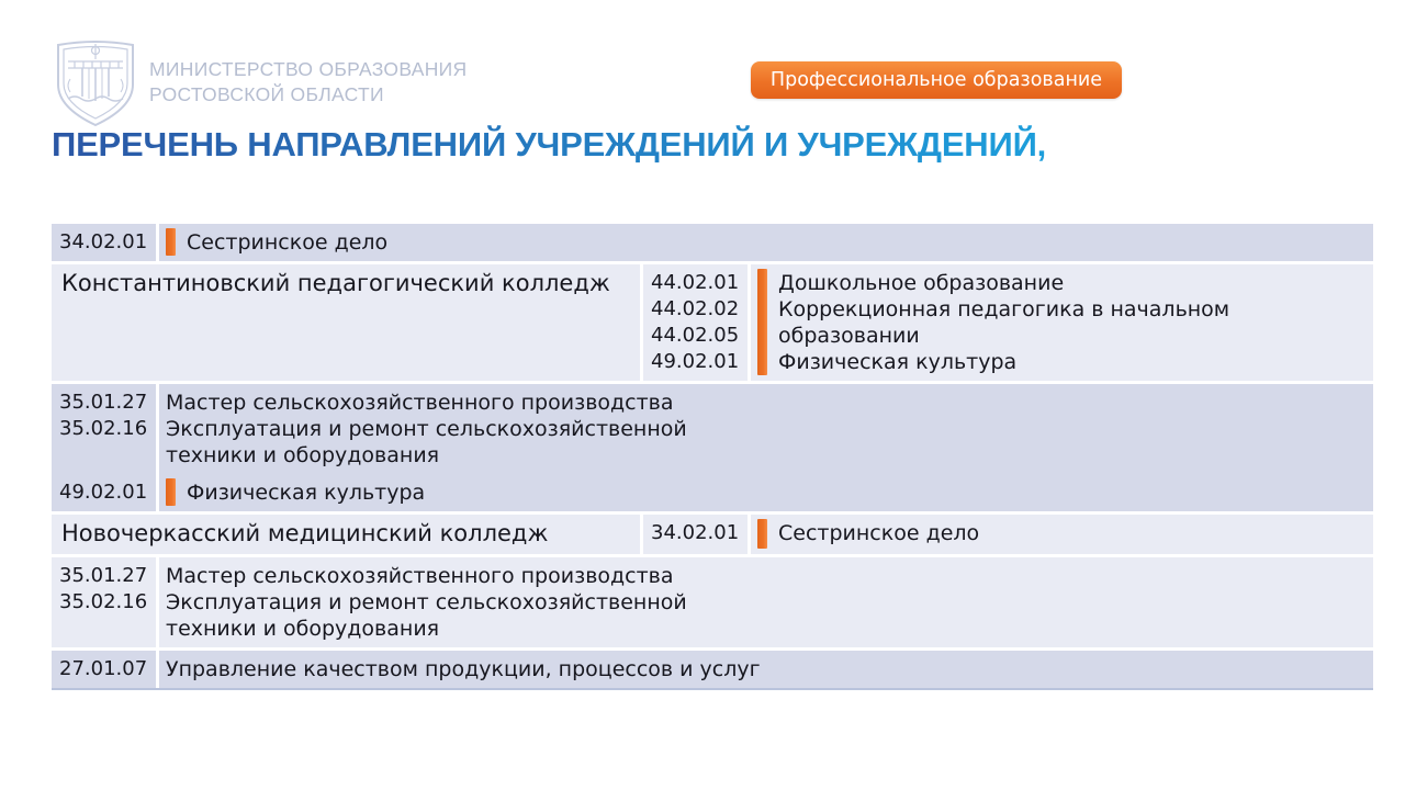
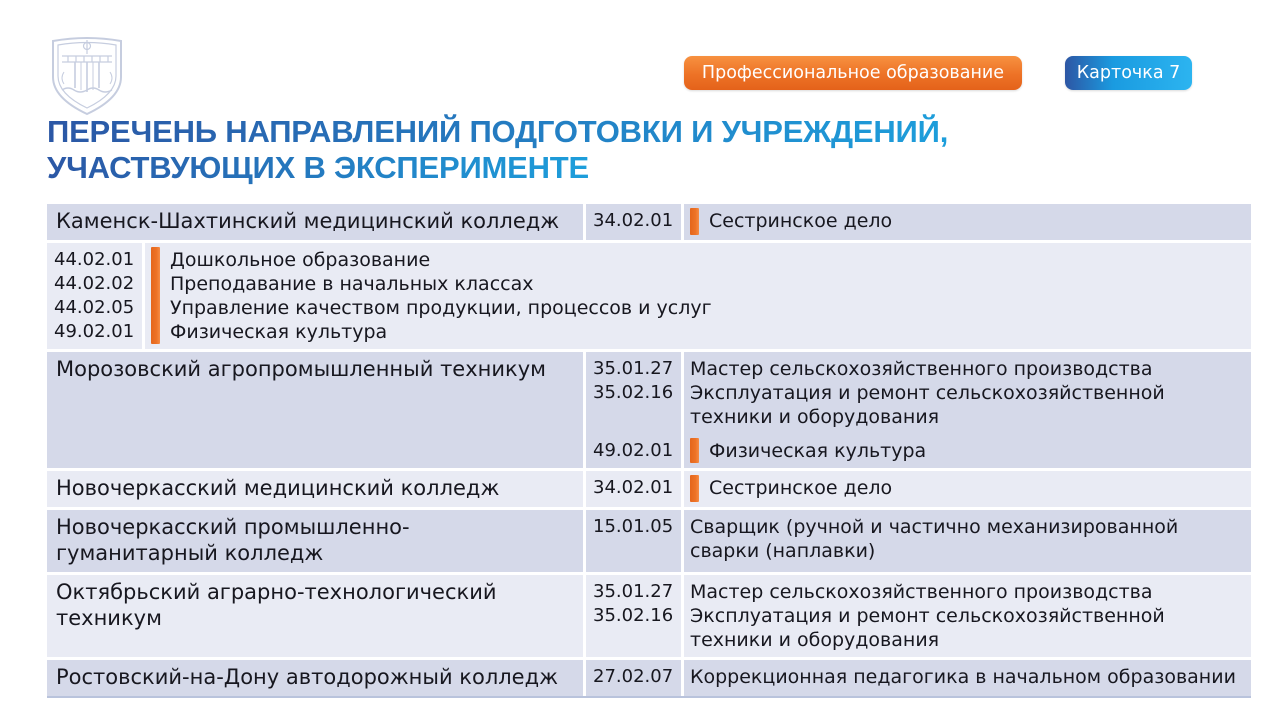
- МИНИСТЕРСТВО ОБРАЗОВАНИЯ
- РОСТОВСКОЙ ОБЛАСТИ
  Профессиональное образование
+ Карточка 7
- ПЕРЕЧЕНЬ НАПРАВЛЕНИЙ УЧРЕЖДЕНИЙ И УЧРЕЖДЕНИЙ,
+ ПЕРЕЧЕНЬ НАПРАВЛЕНИЙ ПОДГОТОВКИ И УЧРЕЖДЕНИЙ,
+ УЧАСТВУЮЩИХ В ЭКСПЕРИМЕНТЕ
+ Каменск-Шахтинский медицинский колледж
  34.02.01
  Сестринское дело
- Константиновский педагогический колледж
  44.02.01
  44.02.02
  44.02.05
  49.02.01
  Дошкольное образование
+ Преподавание в начальных классах
- Коррекционная педагогика в начальном образовании
+ Управление качеством продукции, процессов и услуг
  Физическая культура
+ Морозовский агропромышленный техникум
  35.01.27
  35.02.16
  Мастер сельскохозяйственного производства
  Эксплуатация и ремонт сельскохозяйственной
  техники и оборудования
  49.02.01
  Физическая культура
  Новочеркасский медицинский колледж
  34.02.01
  Сестринское дело
+ Новочеркасский промышленно-
+ гуманитарный колледж
+ 15.01.05
+ Сварщик (ручной и частично механизированной
+ сварки (наплавки)
+ Октябрьский аграрно-технологический
+ техникум
  35.01.27
  35.02.16
  Мастер сельскохозяйственного производства
  Эксплуатация и ремонт сельскохозяйственной
  техники и оборудования
+ Ростовский-на-Дону автодорожный колледж
- 27.01.07
+ 27.02.07
- Управление качеством продукции, процессов и услуг
+ Коррекционная педагогика в начальном образовании
